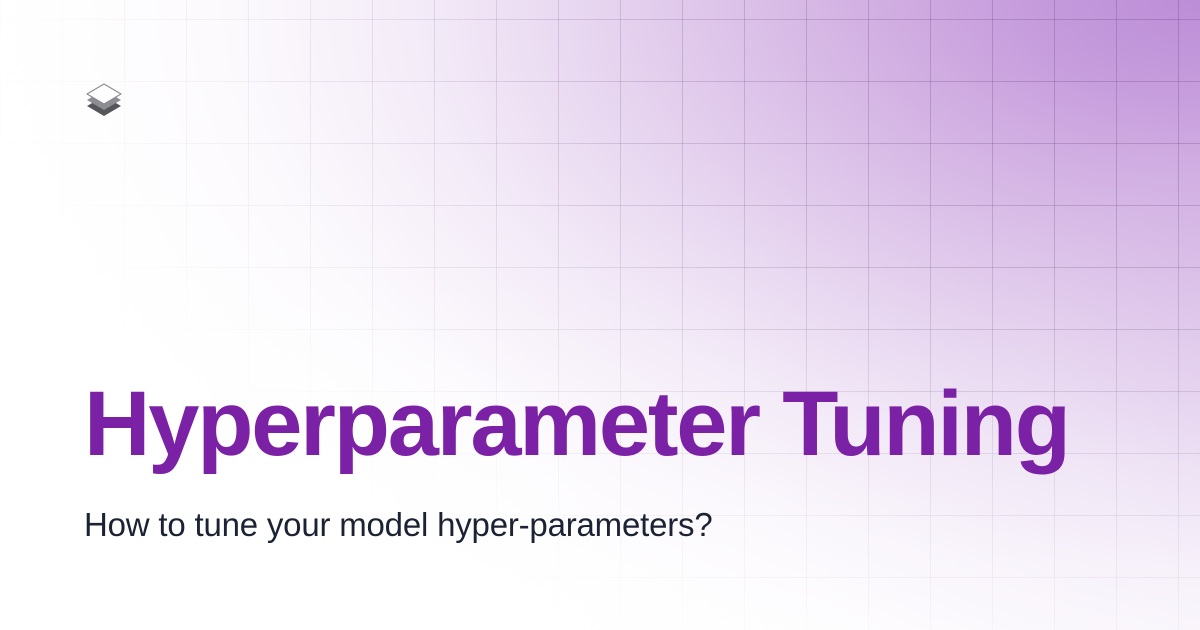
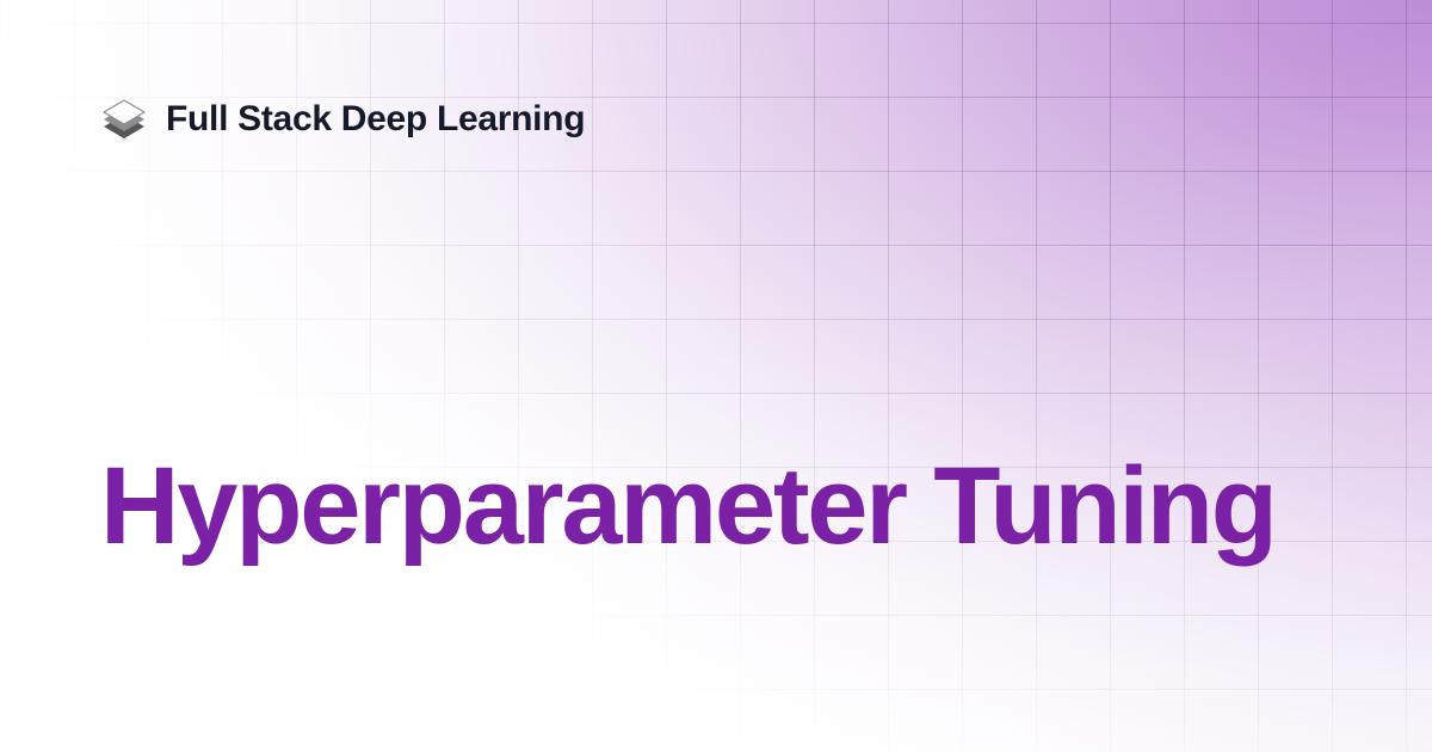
+ Full Stack Deep Learning
  Hyperparameter Tuning
- How to tune your model hyper-parameters?
